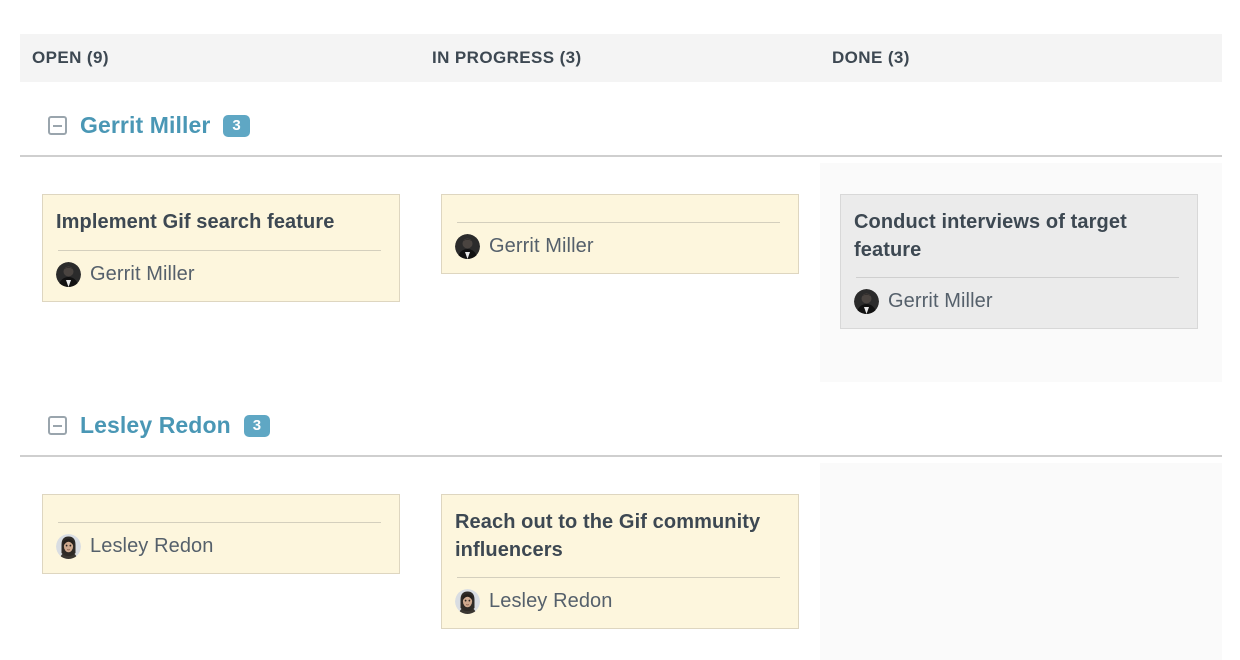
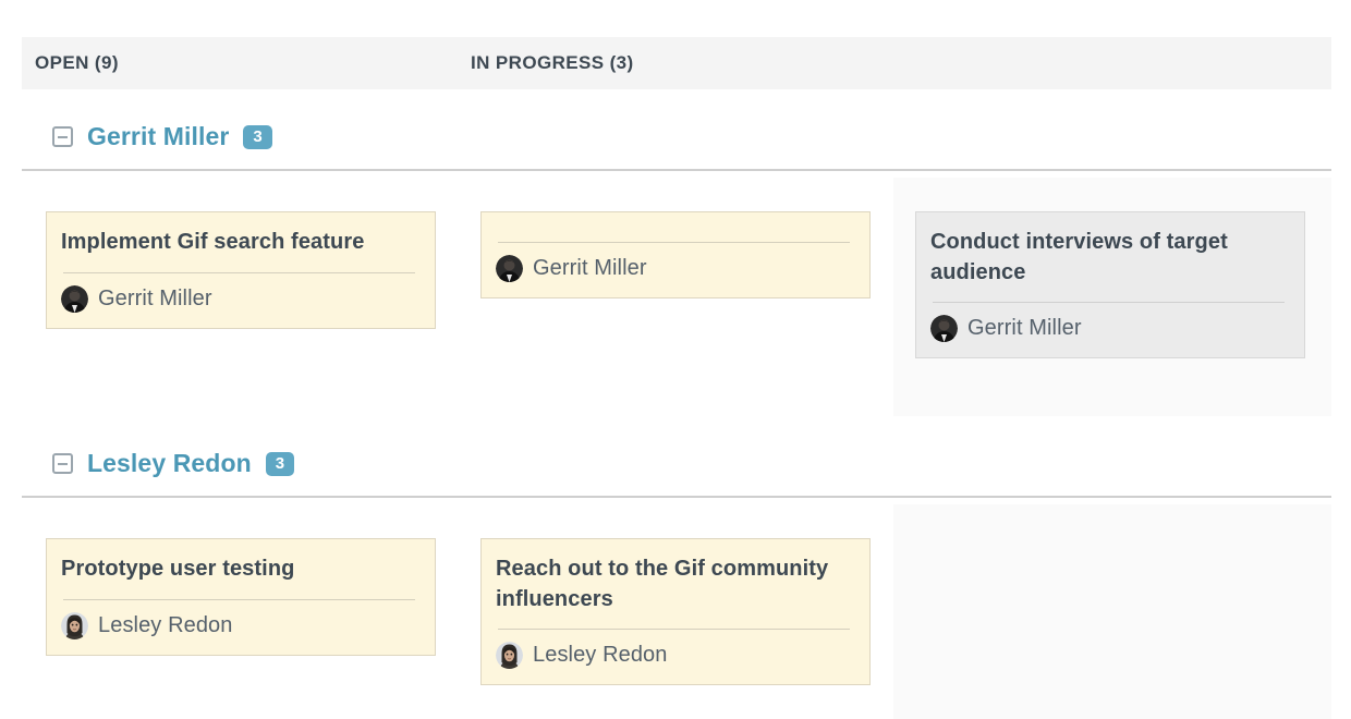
  OPEN (9)
  IN PROGRESS (3)
- DONE (3)
  Gerrit Miller
  3
  Implement Gif search feature
  Gerrit Miller
  Gerrit Miller
- Conduct interviews of target feature
+ Conduct interviews of target audience
  Gerrit Miller
  Lesley Redon
  3
+ Prototype user testing
  Lesley Redon
  Reach out to the Gif community influencers
  Lesley Redon
